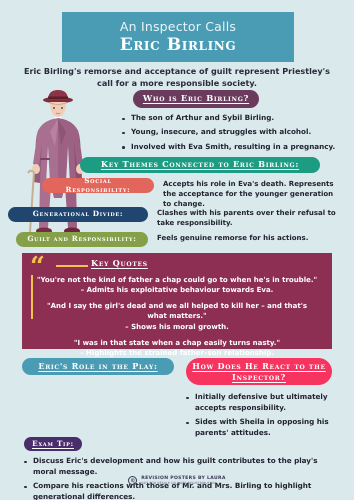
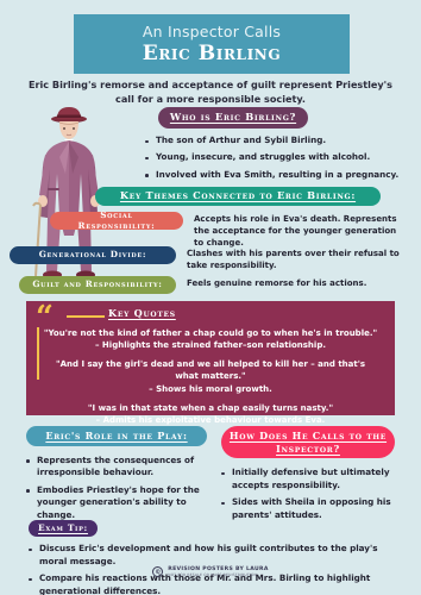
  An Inspector Calls
  Eric Birling
  Eric Birling's remorse and acceptance of guilt represent Priestley's call for a more responsible society.
  Who is Eric Birling?
  The son of Arthur and Sybil Birling.
  Young, insecure, and struggles with alcohol.
  Involved with Eva Smith, resulting in a pregnancy.
  Key Themes Connected to Eric Birling:
  Social Responsibility:
  Accepts his role in Eva's death. Represents the acceptance for the younger generation to change.
  Generational Divide:
  Clashes with his parents over their refusal to take responsibility.
  Guilt and Responsibility:
  Feels genuine remorse for his actions.
  “
  Key Quotes
  "You're not the kind of father a chap could go to when he's in trouble."
- – Admits his exploitative behaviour towards Eva.
+ – Highlights the strained father–son relationship.
  "And I say the girl's dead and we all helped to kill her – and that's what matters."
  – Shows his moral growth.
  "I was in that state when a chap easily turns nasty."
- – Highlights the strained father–son relationship.
+ – Admits his exploitative behaviour towards Eva.
  Eric's Role in the Play:
+ Represents the consequences of irresponsible behaviour.
+ Embodies Priestley's hope for the younger generation's ability to change.
- How Does He React to the Inspector?
+ How Does He Calls to the Inspector?
  Initially defensive but ultimately accepts responsibility.
  Sides with Sheila in opposing his parents' attitudes.
  Exam Tip:
  Discuss Eric's development and how his guilt contributes to the play's moral message.
  Compare his reactions with those of Mr. and Mrs. Birling to highlight generational differences.
